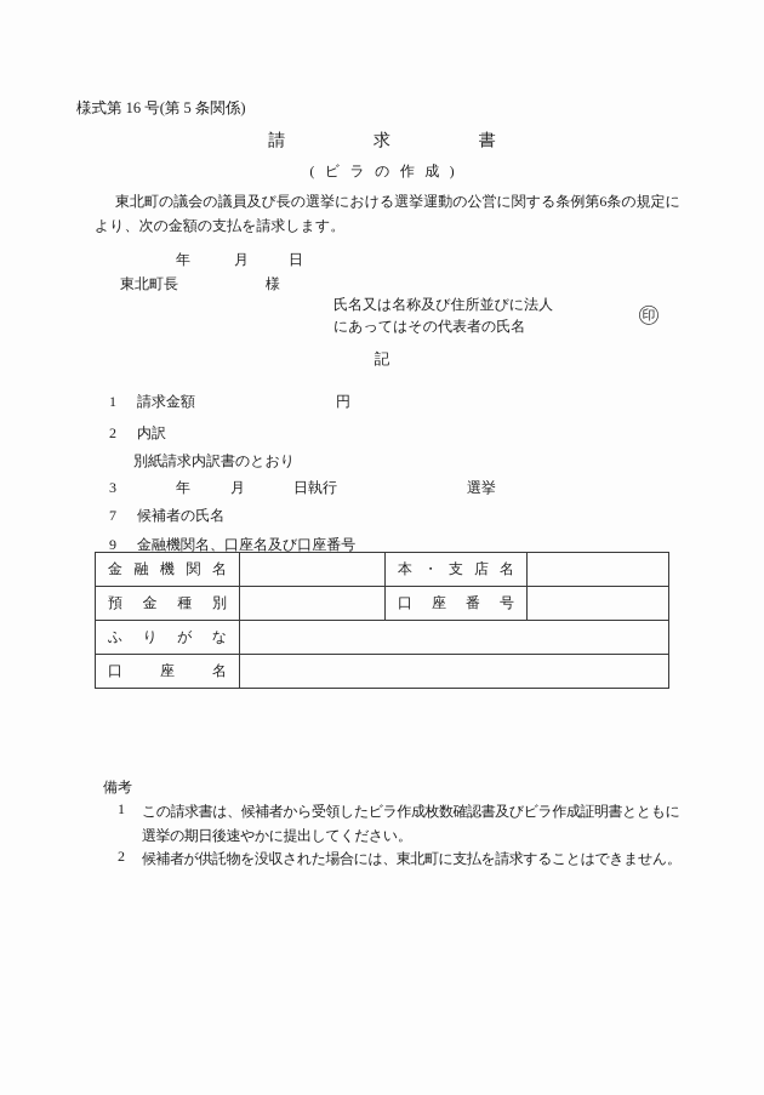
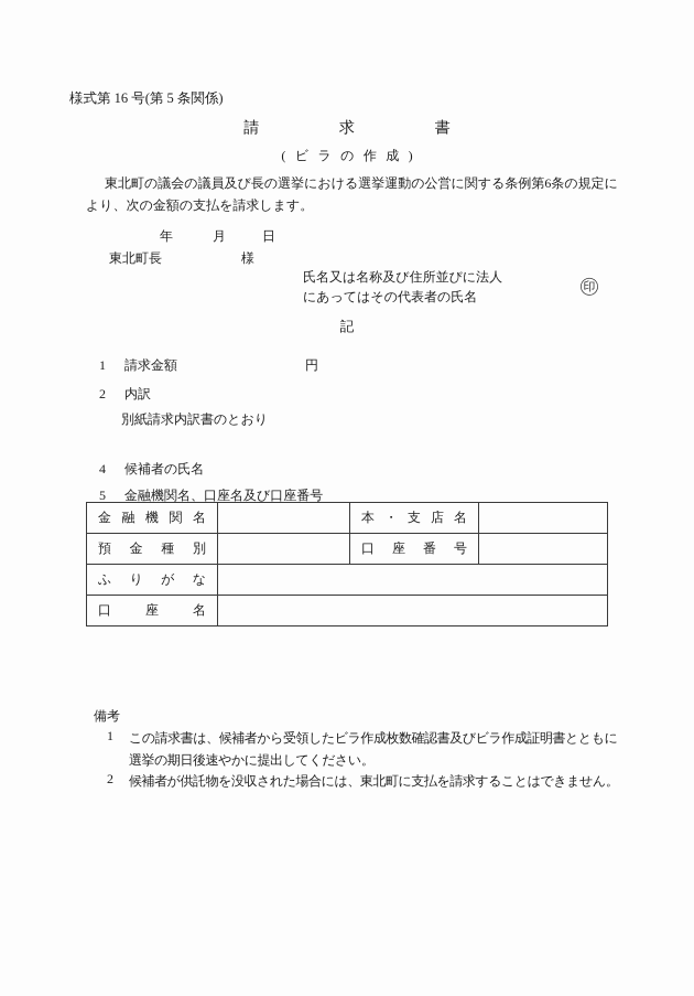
  様式第 16 号(第 5 条関係)
  請求書
  (ビラの作成)
  東北町の議会の議員及び長の選挙における選挙運動の公営に関する条例第6条の規定により、次の金額の支払を請求します。
  年 月 日
  東北町長 様
  氏名又は名称及び住所並びに法人
  にあってはその代表者の氏名
  ㊞
  記
  1
  請求金額
  円
  2
  内訳
  別紙請求内訳書のとおり
- 3
- 年
- 月
- 日執行
- 選挙
- 7
+ 4
  候補者の氏名
- 9
+ 5
  金融機関名、口座名及び口座番号
  金融機関名		本・支店名
  預金種別		口座番号
  ふりがな
  口座名
  備考
  1
  この請求書は、候補者から受領したビラ作成枚数確認書及びビラ作成証明書とともに選挙の期日後速やかに提出してください。
  2
  候補者が供託物を没収された場合には、東北町に支払を請求することはできません。
